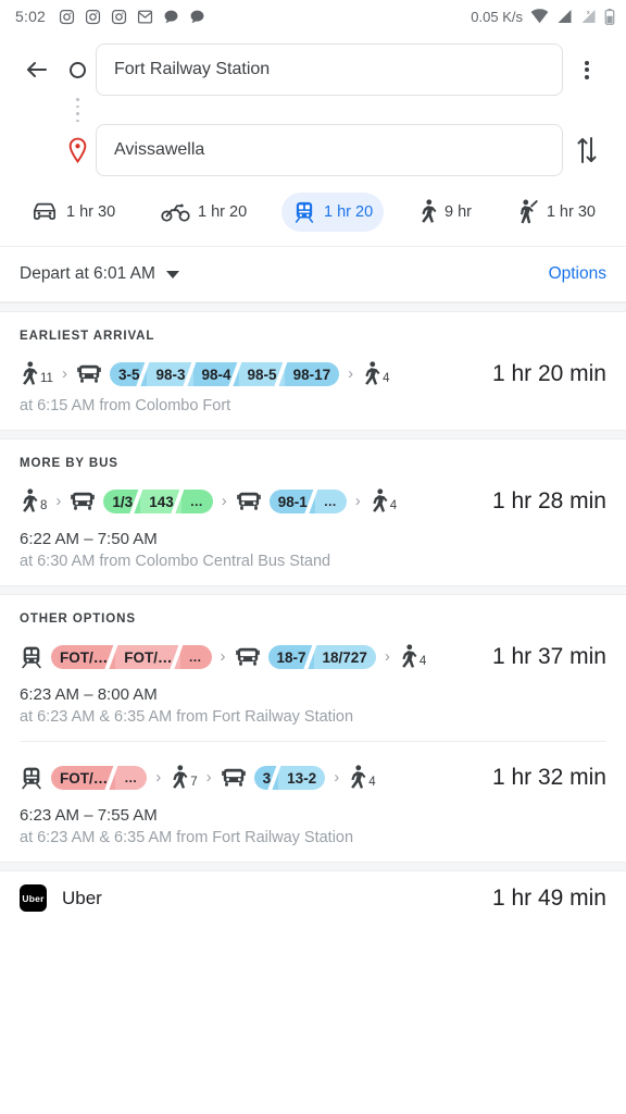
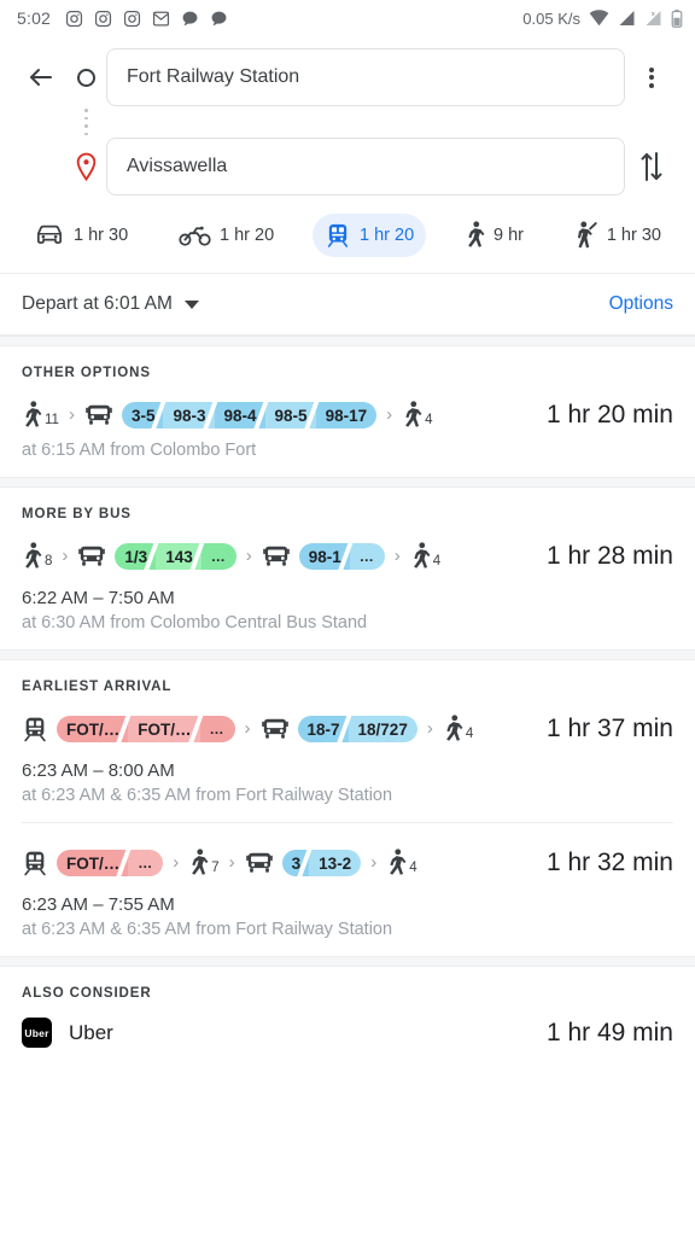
  5:02
  0.05 K/s
  Fort Railway Station
  Avissawella
  1 hr 30
  1 hr 20
  1 hr 20
  9 hr
  1 hr 30
  Depart at 6:01 AM
  Options
- EARLIEST ARRIVAL
+ OTHER OPTIONS
  11
  ›
  3-5
  98-3
  98-4
  98-5
  98-17
  ›
  4
  1 hr 20 min
  at 6:15 AM from Colombo Fort
  MORE BY BUS
  8
  ›
  1/3
  143
  …
  ›
  98-1
  …
  ›
  4
  1 hr 28 min
  6:22 AM – 7:50 AM
  at 6:30 AM from Colombo Central Bus Stand
- OTHER OPTIONS
+ EARLIEST ARRIVAL
  FOT/…
  FOT/…
  …
  ›
  18-7
  18/727
  ›
  4
  1 hr 37 min
  6:23 AM – 8:00 AM
  at 6:23 AM & 6:35 AM from Fort Railway Station
  FOT/…
  …
  ›
  7
  ›
  3
  13-2
  ›
  4
  1 hr 32 min
  6:23 AM – 7:55 AM
  at 6:23 AM & 6:35 AM from Fort Railway Station
+ ALSO CONSIDER
  Uber
  Uber
  1 hr 49 min
